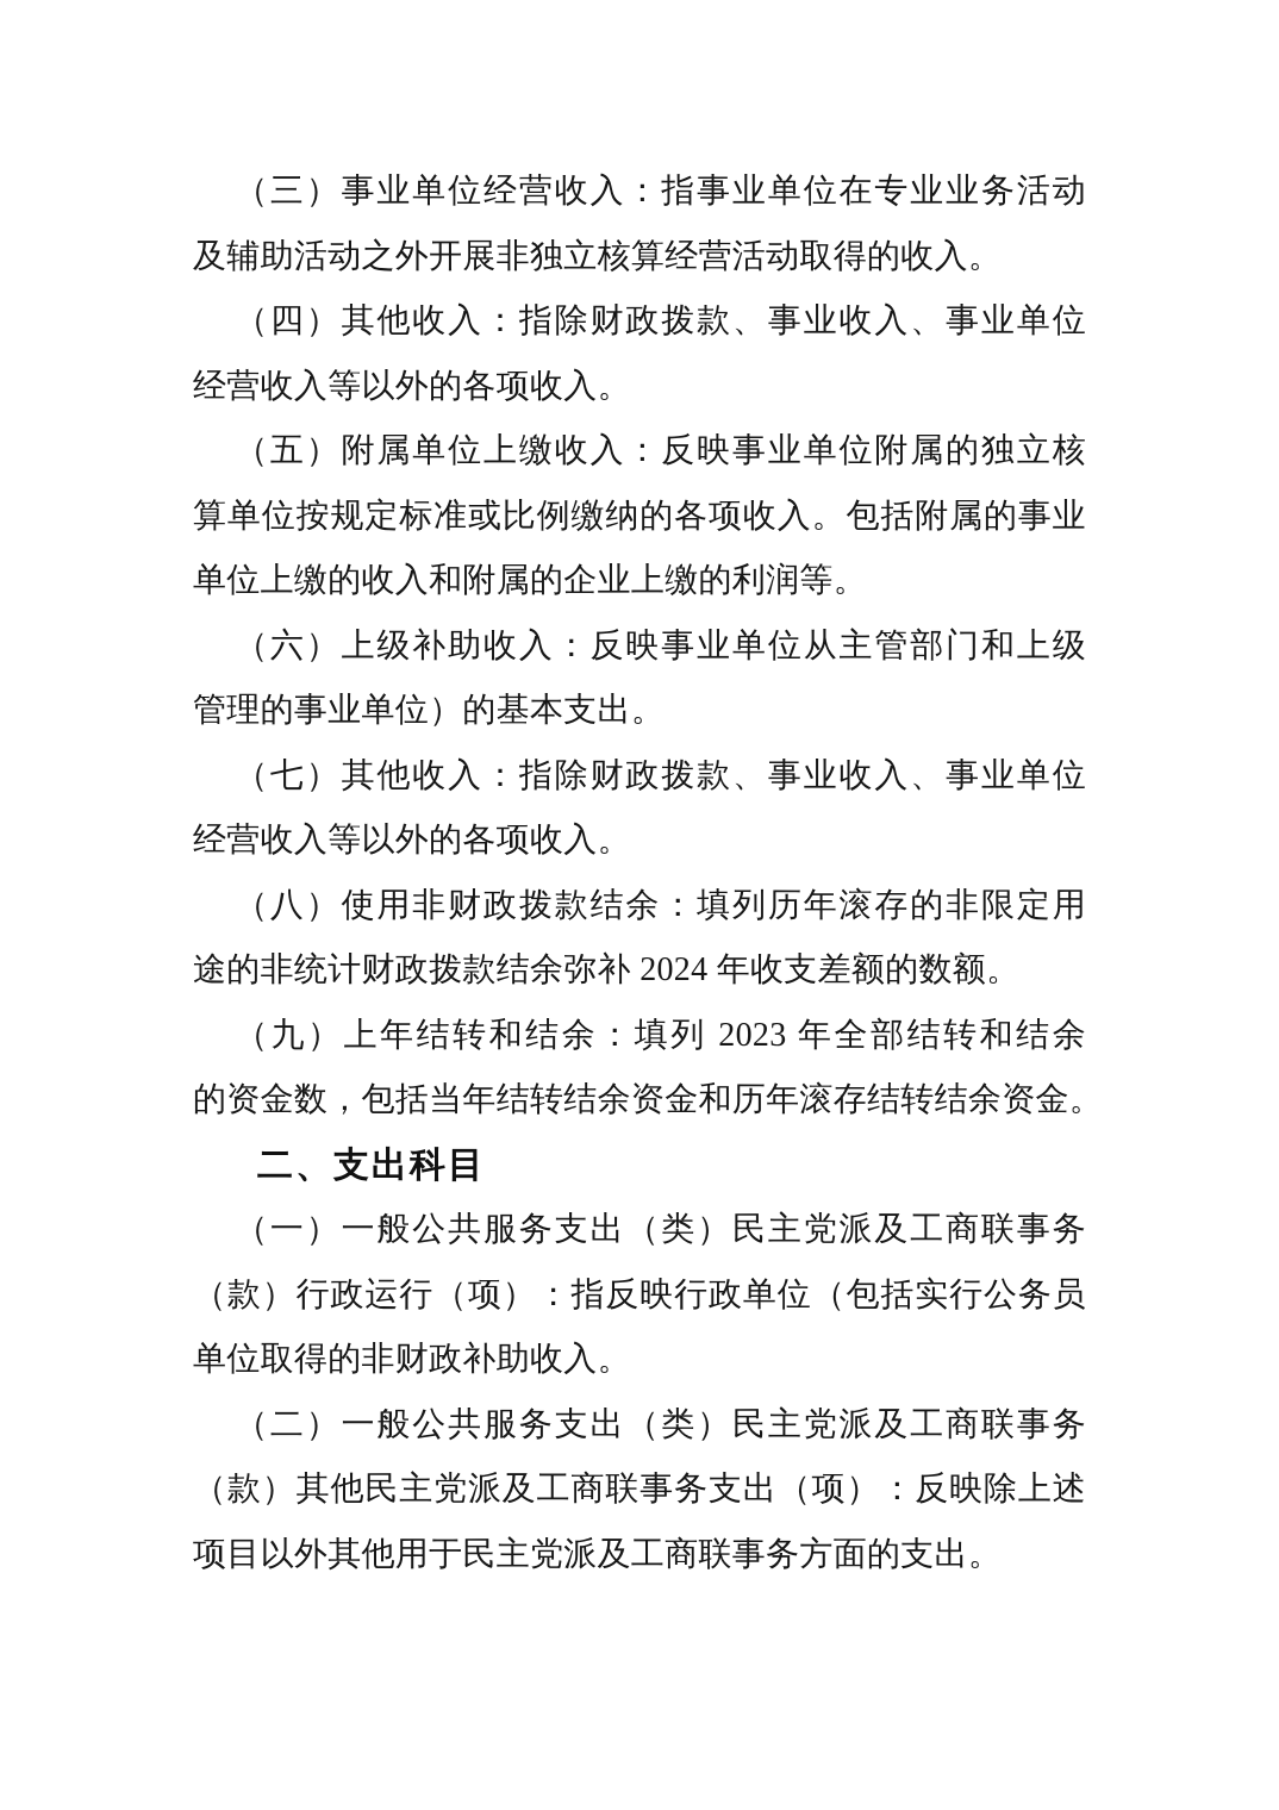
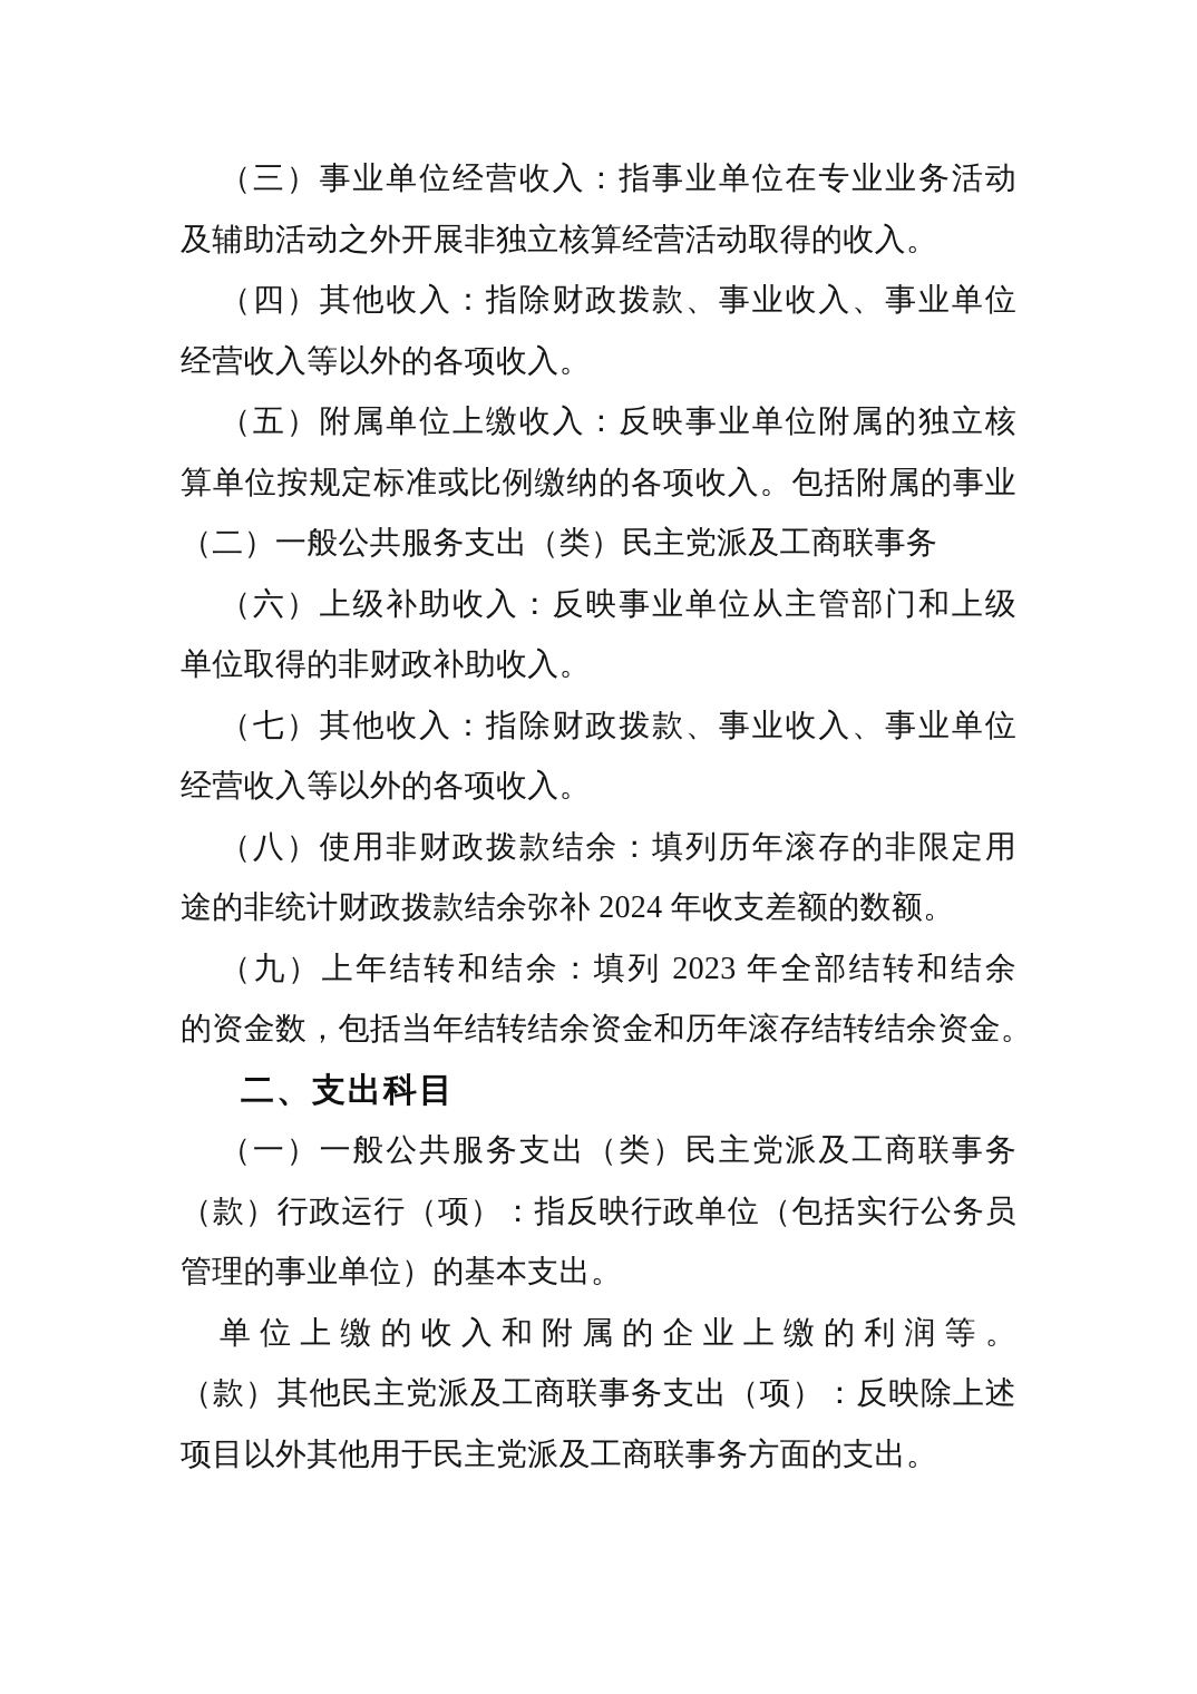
  （三）事业单位经营收入：指事业单位在专业业务活动
  及辅助活动之外开展非独立核算经营活动取得的收入。
  （四）其他收入：指除财政拨款、事业收入、事业单位
  经营收入等以外的各项收入。
  （五）附属单位上缴收入：反映事业单位附属的独立核
  算单位按规定标准或比例缴纳的各项收入。包括附属的事业
- 单位上缴的收入和附属的企业上缴的利润等。
+ （二）一般公共服务支出（类）民主党派及工商联事务
  （六）上级补助收入：反映事业单位从主管部门和上级
- 管理的事业单位）的基本支出。
+ 单位取得的非财政补助收入。
  （七）其他收入：指除财政拨款、事业收入、事业单位
  经营收入等以外的各项收入。
  （八）使用非财政拨款结余：填列历年滚存的非限定用
  途的非统计财政拨款结余弥补 2024 年收支差额的数额。
  （九）上年结转和结余：填列 2023 年全部结转和结余
  的资金数，包括当年结转结余资金和历年滚存结转结余资金。
  二、支出科目
  （一）一般公共服务支出（类）民主党派及工商联事务
  （款）行政运行（项）：指反映行政单位（包括实行公务员
- 单位取得的非财政补助收入。
+ 管理的事业单位）的基本支出。
- （二）一般公共服务支出（类）民主党派及工商联事务
+ 单位上缴的收入和附属的企业上缴的利润等。
  （款）其他民主党派及工商联事务支出（项）：反映除上述
  项目以外其他用于民主党派及工商联事务方面的支出。
